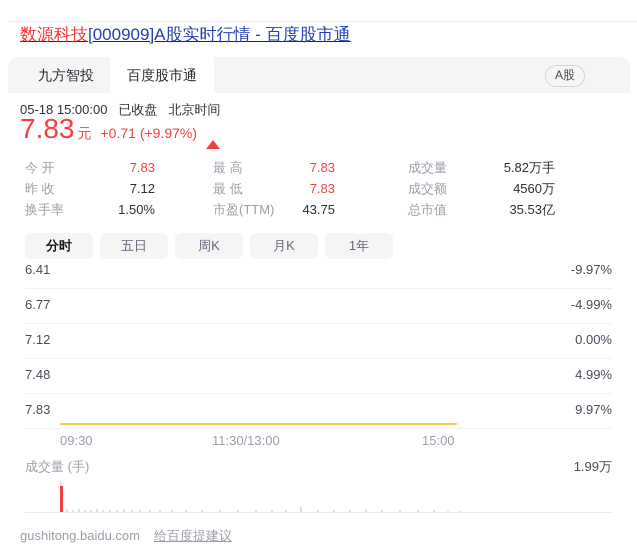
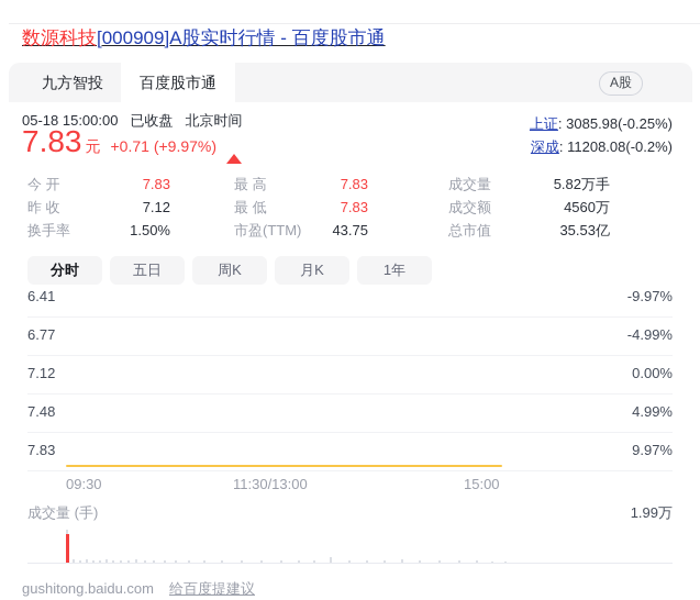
  数源科技[000909]A股实时行情 - 百度股市通
  九方智投
  百度股市通
  A股
  05-18 15:00:00 已收盘 北京时间
  7.83
  元
  +0.71 (+9.97%)
+ 上证: 3085.98(-0.25%)
+ 深成: 11208.08(-0.2%)
  今 开
  7.83
  昨 收
  7.12
  换手率
  1.50%
  最 高
  7.83
  最 低
  7.83
  市盈(TTM)
  43.75
  成交量
  5.82万手
  成交额
  4560万
  总市值
  35.53亿
  分时
  五日
  周K
  月K
  1年
  6.41
  -9.97%
  6.77
  -4.99%
  7.12
  0.00%
  7.48
  4.99%
  7.83
  9.97%
  09:30
  11:30/13:00
  15:00
  成交量 (手)
  1.99万
  gushitong.baidu.com 给百度提建议
